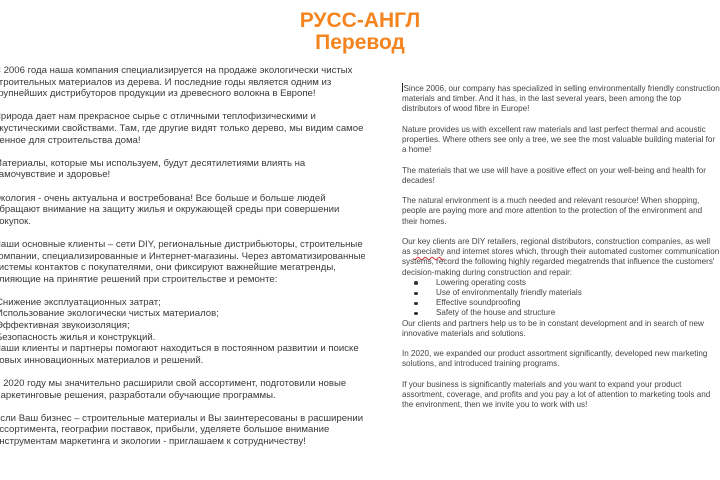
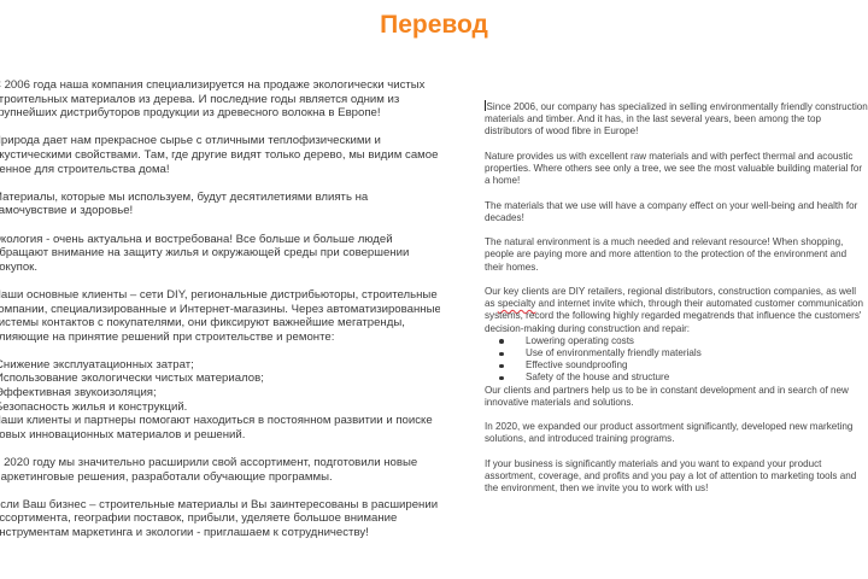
- РУСС-АНГЛ
  Перевод
  2006 года наша компания специализируется на продаже экологически чистых троительных материалов из дерева. И последние годы является одним из рупнейших дистрибуторов продукции из древесного волокна в Европе!
  рирода дает нам прекрасное сырье с отличными теплофизическими и кустическими свойствами. Там, где другие видят только дерево, мы видим самое енное для строительства дома!
  атериалы, которые мы используем, будут десятилетиями влиять на амочувствие и здоровье!
  кология - очень актуальна и востребована! Все больше и больше людей бращают внимание на защиту жилья и окружающей среды при совершении окупок.
  аши основные клиенты – сети DIY, региональные дистрибьюторы, строительные омпании, специализированные и Интернет-магазины. Через автоматизированные истемы контактов с покупателями, они фиксируют важнейшие мегатренды, лияющие на принятие решений при строительстве и ремонте:
  нижение эксплуатационных затрат;
  спользование экологически чистых материалов;
  ффективная звукоизоляция;
  езопасность жилья и конструкций.
  аши клиенты и партнеры помогают находиться в постоянном развитии и поиске овых инновационных материалов и решений.
  2020 году мы значительно расширили свой ассортимент, подготовили новые аркетинговые решения, разработали обучающие программы.
  сли Ваш бизнес – строительные материалы и Вы заинтересованы в расширении ссортимента, географии поставок, прибыли, уделяете большое внимание нструментам маркетинга и экологии - приглашаем к сотрудничеству!
  Since 2006, our company has specialized in selling environmentally friendly construction materials and timber. And it has, in the last several years, been among the top distributors of wood fibre in Europe!
- Nature provides us with excellent raw materials and last perfect thermal and acoustic properties. Where others see only a tree, we see the most valuable building material for a home!
+ Nature provides us with excellent raw materials and with perfect thermal and acoustic properties. Where others see only a tree, we see the most valuable building material for a home!
- The materials that we use will have a positive effect on your well-being and health for decades!
+ The materials that we use will have a company effect on your well-being and health for decades!
  The natural environment is a much needed and relevant resource! When shopping, people are paying more and more attention to the protection of the environment and their homes.
- Our key clients are DIY retailers, regional distributors, construction companies, as well as specialty and internet stores which, through their automated customer communication systems, record the following highly regarded megatrends that influence the customers' decision-making during construction and repair:
+ Our key clients are DIY retailers, regional distributors, construction companies, as well as specialty and internet invite which, through their automated customer communication systems, record the following highly regarded megatrends that influence the customers' decision-making during construction and repair:
  Lowering operating costs
  Use of environmentally friendly materials
  Effective soundproofing
  Safety of the house and structure
  Our clients and partners help us to be in constant development and in search of new innovative materials and solutions.
  In 2020, we expanded our product assortment significantly, developed new marketing solutions, and introduced training programs.
  If your business is significantly materials and you want to expand your product assortment, coverage, and profits and you pay a lot of attention to marketing tools and the environment, then we invite you to work with us!
